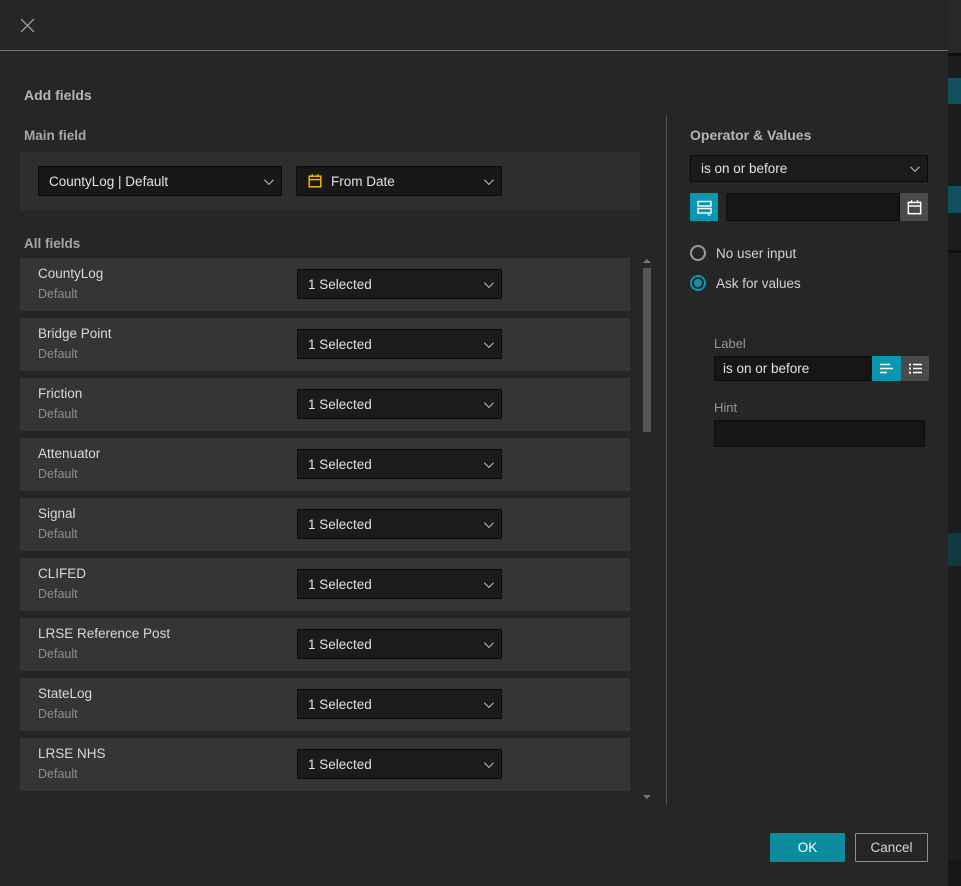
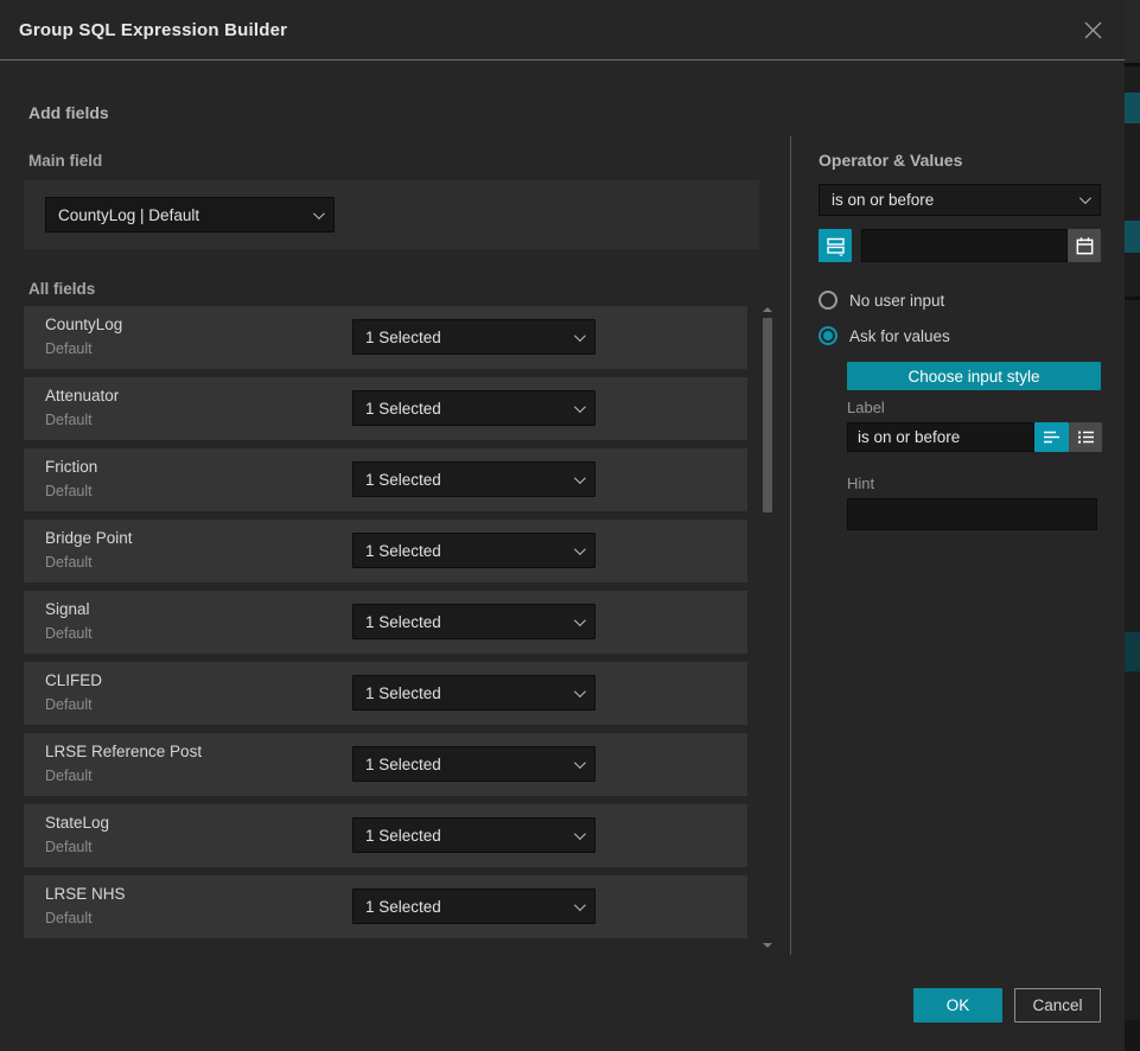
+ Group SQL Expression Builder
  Add fields
  Main field
  CountyLog | Default
- From Date
  All fields
  CountyLog
  Default
  1 Selected
- Bridge Point
+ Attenuator
  Default
  1 Selected
  Friction
  Default
  1 Selected
- Attenuator
+ Bridge Point
  Default
  1 Selected
  Signal
  Default
  1 Selected
  CLIFED
  Default
  1 Selected
  LRSE Reference Post
  Default
  1 Selected
  StateLog
  Default
  1 Selected
  LRSE NHS
  Default
  1 Selected
  Operator & Values
  is on or before
  No user input
  Ask for values
+ Choose input style
  Label
  is on or before
  Hint
  OK
  Cancel
